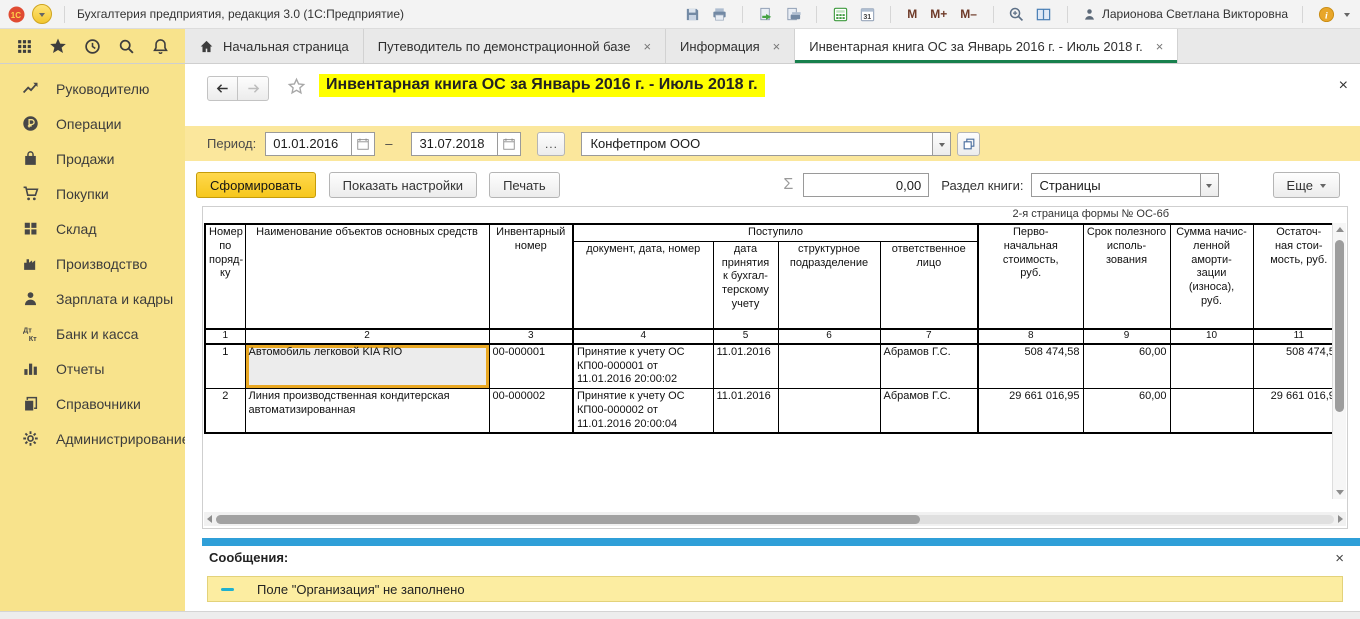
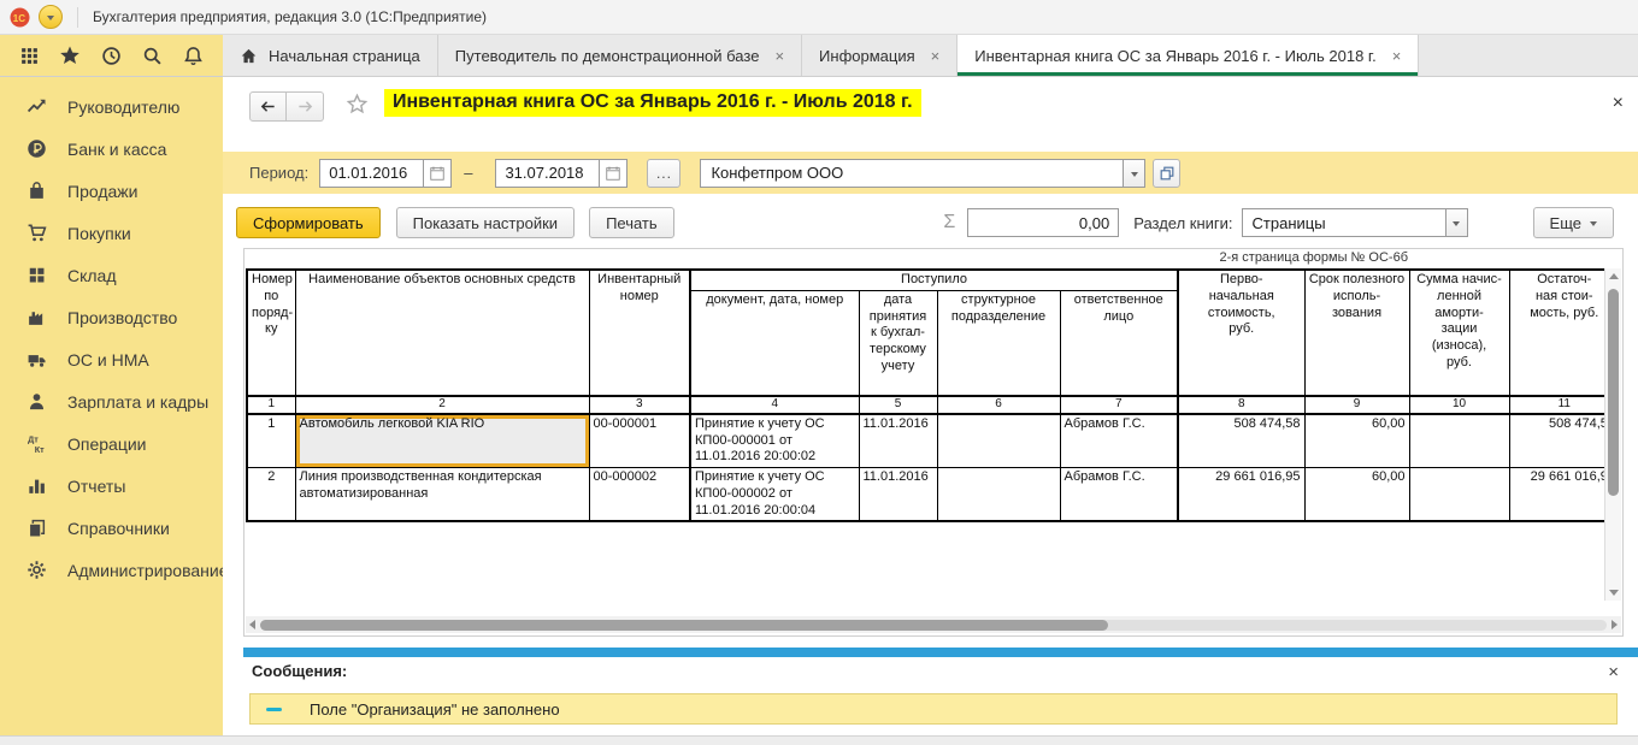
  1С
  Бухгалтерия предприятия, редакция 3.0 (1С:Предприятие)
- 31
- M
- M+
- M–
- Ларионова Светлана Викторовна
- i
  Начальная страница
  Путеводитель по демонстрационной базе
  ×
  Информация
  ×
  Инвентарная книга ОС за Январь 2016 г. - Июль 2018 г.
  ×
  Руководителю
- Операции
+ Банк и касса
  Продажи
  Покупки
  Склад
  Производство
+ ОС и НМА
  Зарплата и кадры
  Дт
  Кт
- Банк и касса
+ Операции
  Отчеты
  Справочники
  Администрировани
  Инвентарная книга ОС за Январь 2016 г. - Июль 2018 г.
  ×
  Период:
  01.01.2016
  –
  31.07.2018
  ...
  Конфетпром ООО
  Сформировать
  Показать настройки
  Печать
  Σ
  0,00
  Раздел книги:
  Страницы
  Еще
  2-я страница формы № ОС-6б
  Номер по поряд- ку	Наименование объектов основных средств	Инвентарный номер	Поступило	Перво- начальная стоимость, руб.	Срок полезного исполь- зования	Сумма начис- ленной аморти- зации (износа), руб.	Остаточ- ная стои- мость, руб.
  документ, дата, номер	дата принятия к бухгал- терскому учету	структурное подразделение	ответственное лицо
  1	2	3	4	5	6	7	8	9	10	11
  1	Автомобиль легковой KIA RIO	00-000001	Принятие к учету ОС КП00-000001 от 11.01.2016 20:00:02	11.01.2016		Абрамов Г.С.	508 474,58	60,00		508 474,
  2	Линия производственная кондитерская автоматизированная	00-000002	Принятие к учету ОС КП00-000002 от 11.01.2016 20:00:04	11.01.2016		Абрамов Г.С.	29 661 016,95	60,00		29 661 016,
  Сообщения:
  ×
  Поле "Организация" не заполнено
